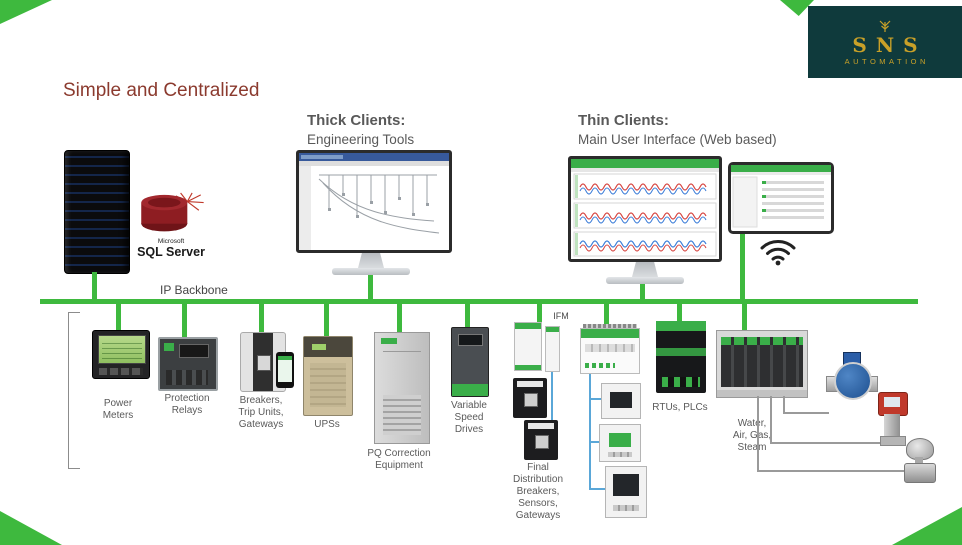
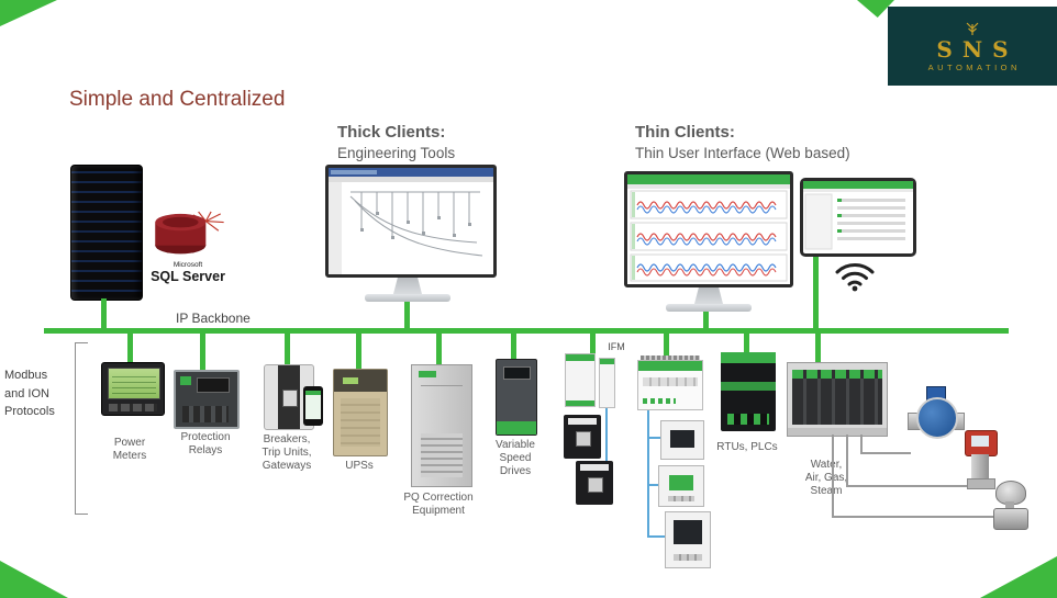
  SNS
  AUTOMATION
  Simple and Centralized
  Thick Clients:
  Engineering Tools
  Thin Clients:
- Main User Interface (Web based)
+ Thin User Interface (Web based)
  SQL Server
  IP Backbone
+ Modbus and ION Protocols
  Power Meters
  Protection Relays
  Breakers, Trip Units, Gateways
  UPSs
  PQ Correction Equipment
  Variable Speed Drives
  IFM
- Final Distribution Breakers, Sensors, Gateways
  RTUs, PLCs
  Watr, Air, Gas Steam
